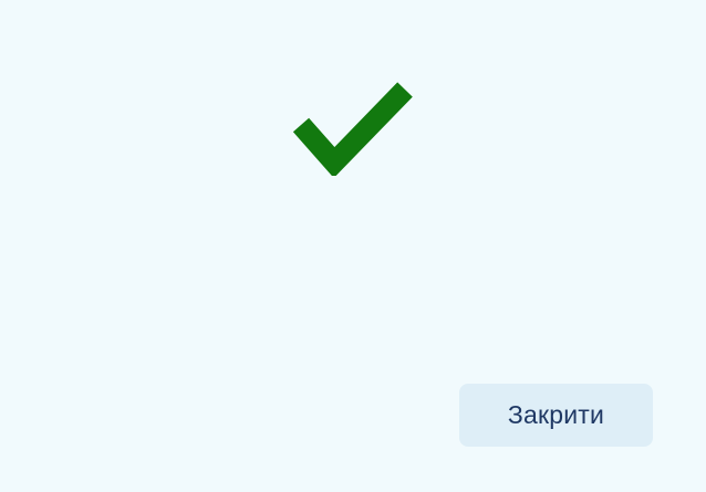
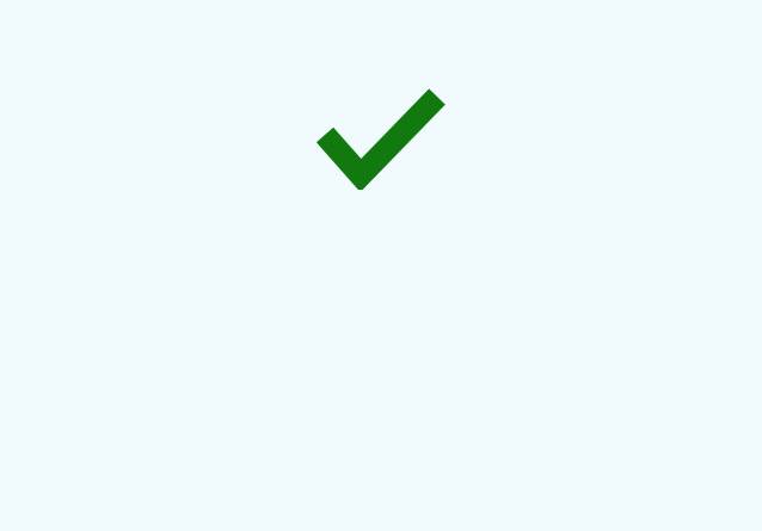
- Закрити
